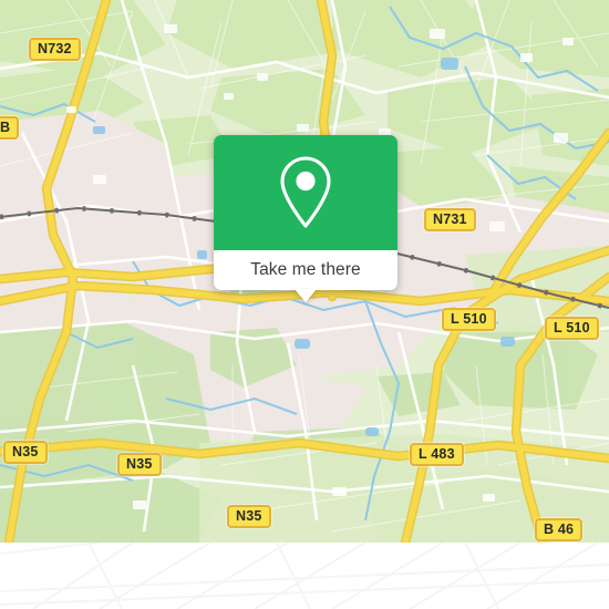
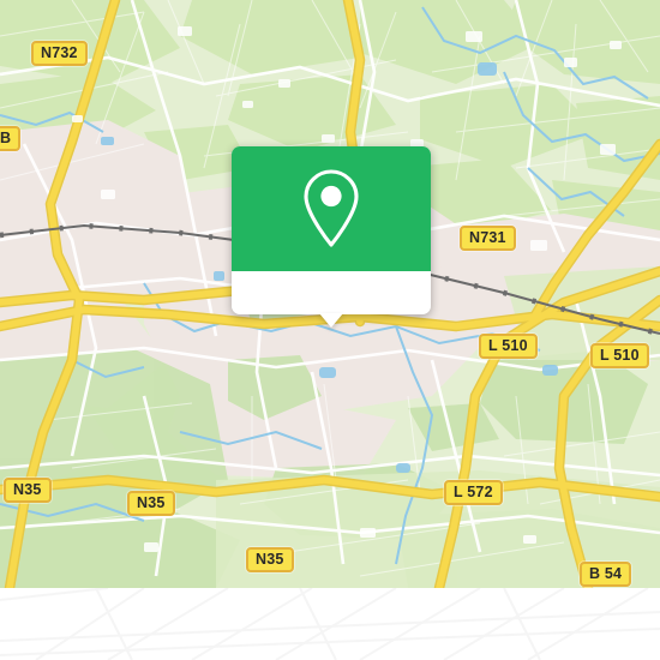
  N732
  B
  N731
  L 510
  L 510
  N35
  N35
- L 483
+ L 572
  N35
- B 46
+ B 54
- Take me there
